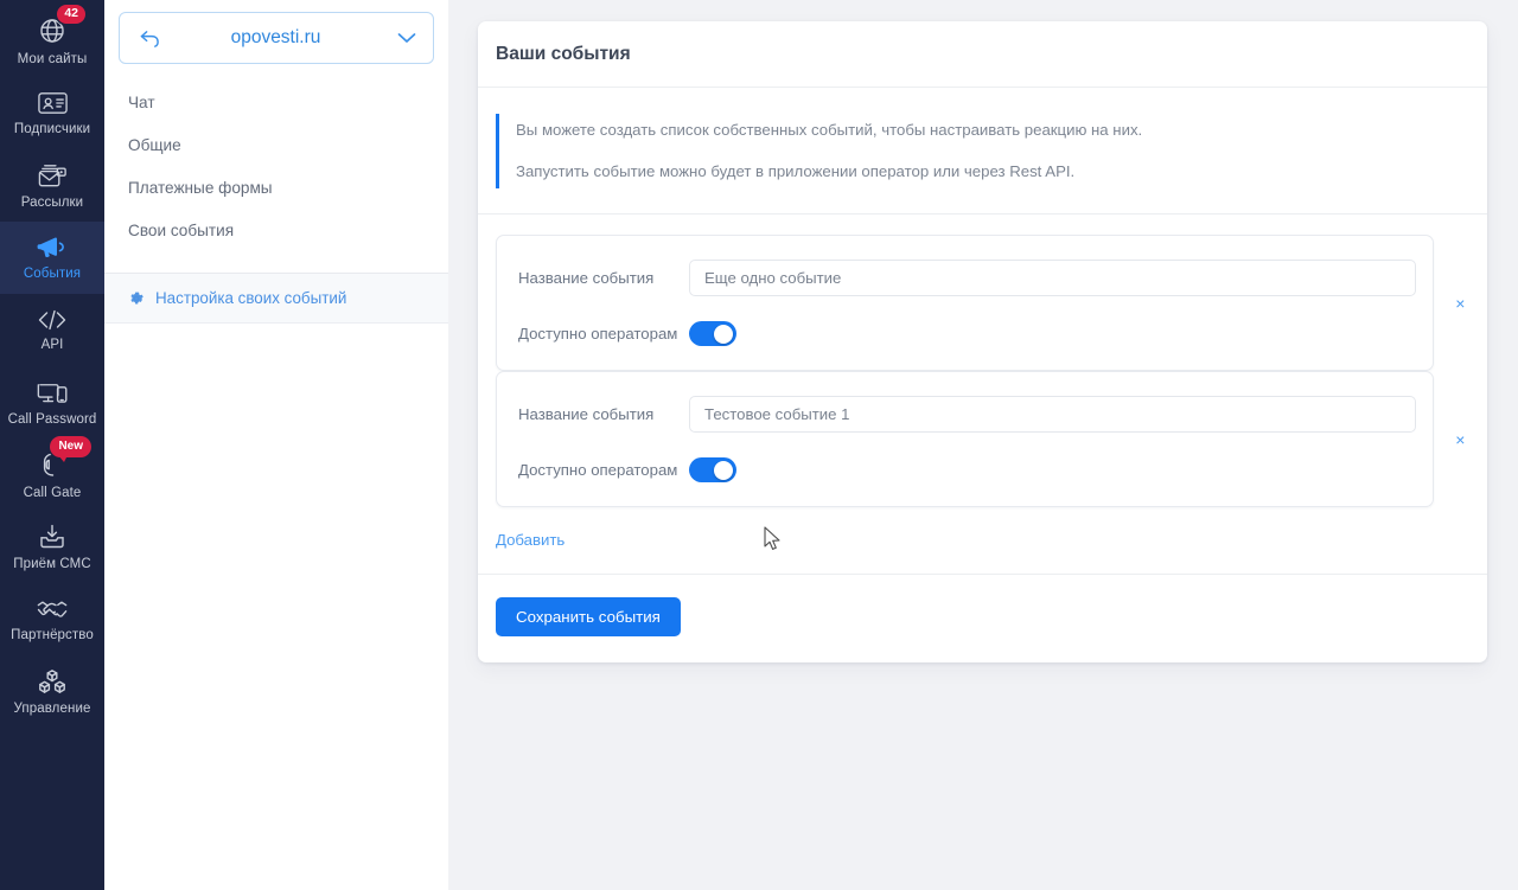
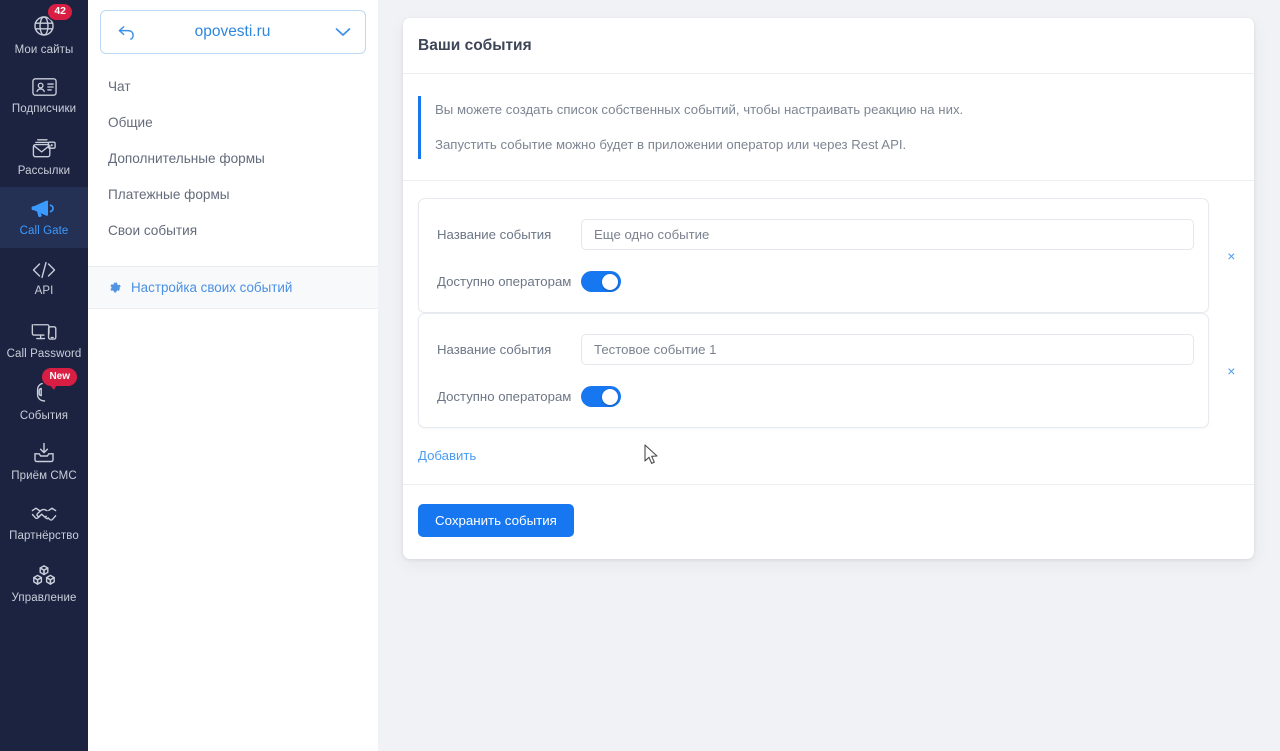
  42
  Мои сайты
  Подписчики
  Рассылки
- События
+ Call Gate
  API
  Call Password
  New
- Call Gate
+ События
  Приём СМС
  Партнёрство
  Управление
  opovesti.ru
  Чат
  Общие
+ Дополнительные формы
  Платежные формы
  Свои события
  Настройка своих событий
  Ваши события
  Вы можете создать список собственных событий, чтобы настраивать реакцию на них.
  Запустить событие можно будет в приложении оператор или через Rest API.
  Название события
  Еще одно событие
  Доступно операторам
  ×
  Название события
  Тестовое событие 1
  Доступно операторам
  ×
  Добавить
  Сохранить события
